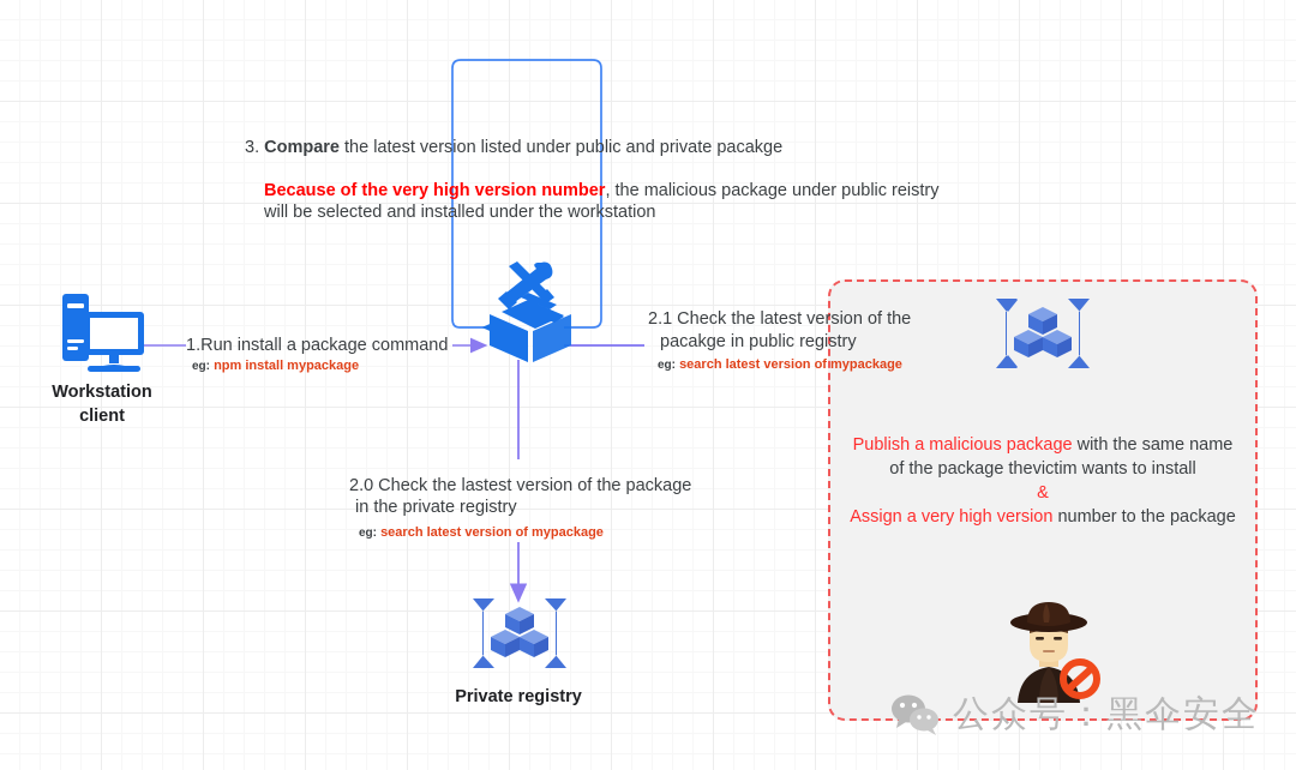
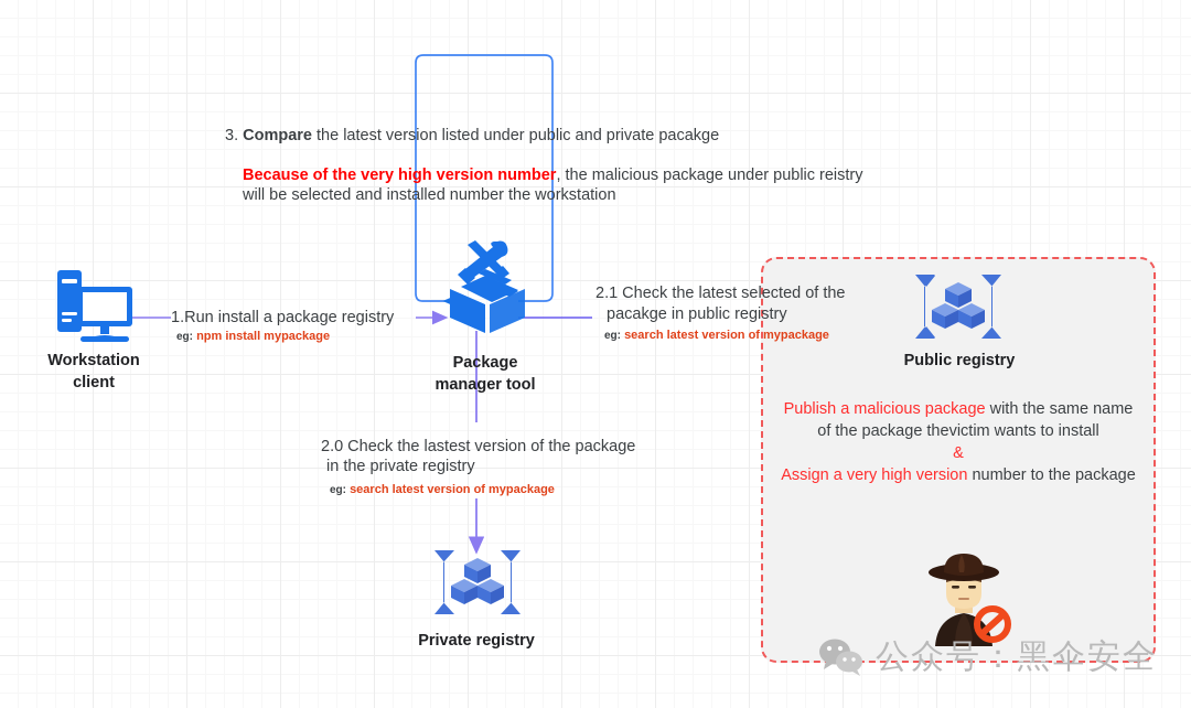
  Workstation
  client
+ Package
+ manager tool
+ Public registry
  Private registry
- 1.Run install a package command
+ 1.Run install a package registry
  eg: npm install mypackage
- 2.1 Check the latest version of the
+ 2.1 Check the latest selected of the
  pacakge in public registry
  eg: search latest version of mypackage
  2.0 Check the lastest version of the package
  in the private registry
  eg: search latest version of mypackage
  3. Compare the latest version listed under public and private pacakge
  Because of the very high version number, the malicious package under public reistry
- will be selected and installed under the workstation
+ will be selected and installed number the workstation
  Publish a malicious package with the same name
  of the package thevictim wants to install
  &
  Assign a very high version number to the package
  公众号：黑伞安全
